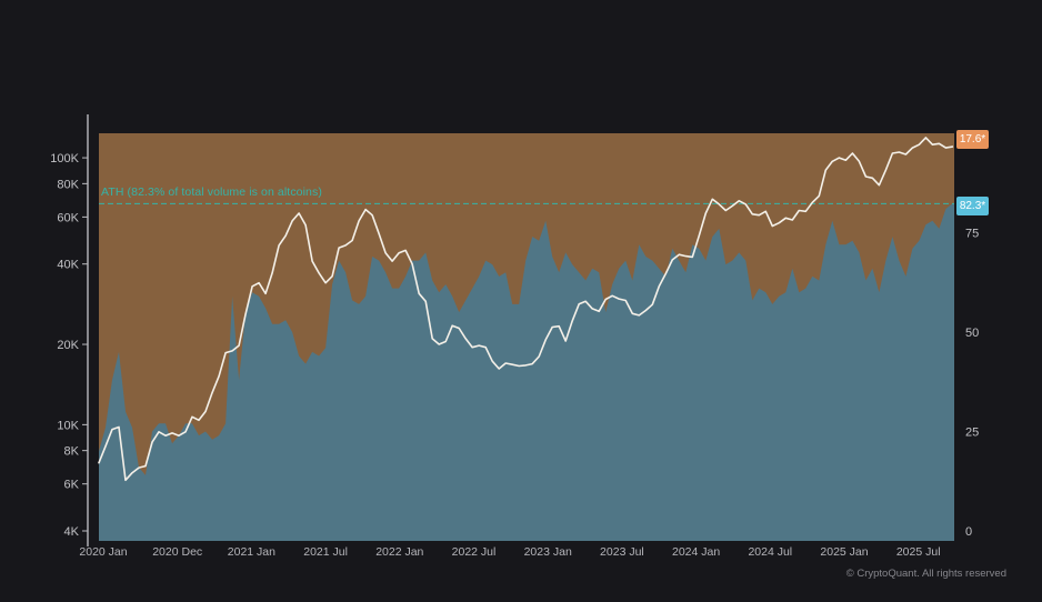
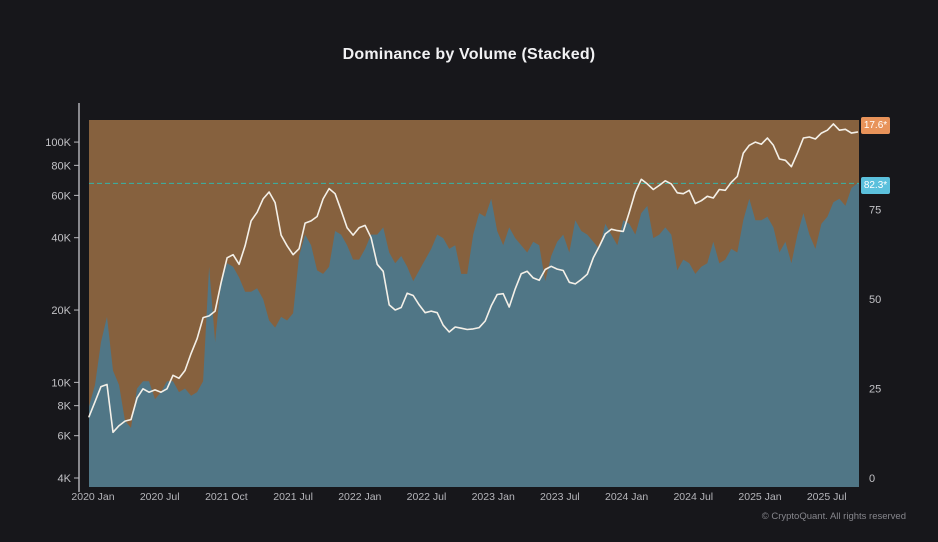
+ Dominance by Volume (Stacked)
  100K
  80K
  60K
  40K
  20K
  10K
  8K
  6K
  4K
  0
  25
  50
  75
  2020 Jan
- 2020 Dec
+ 2020 Jul
- 2021 Jan
+ 2021 Oct
  2021 Jul
  2022 Jan
  2022 Jul
  2023 Jan
  2023 Jul
  2024 Jan
  2024 Jul
  2025 Jan
  2025 Jul
- ATH (82.3% of total volume is on altcoins)
  17.6*
  82.3*
  © CryptoQuant. All rights reserved
